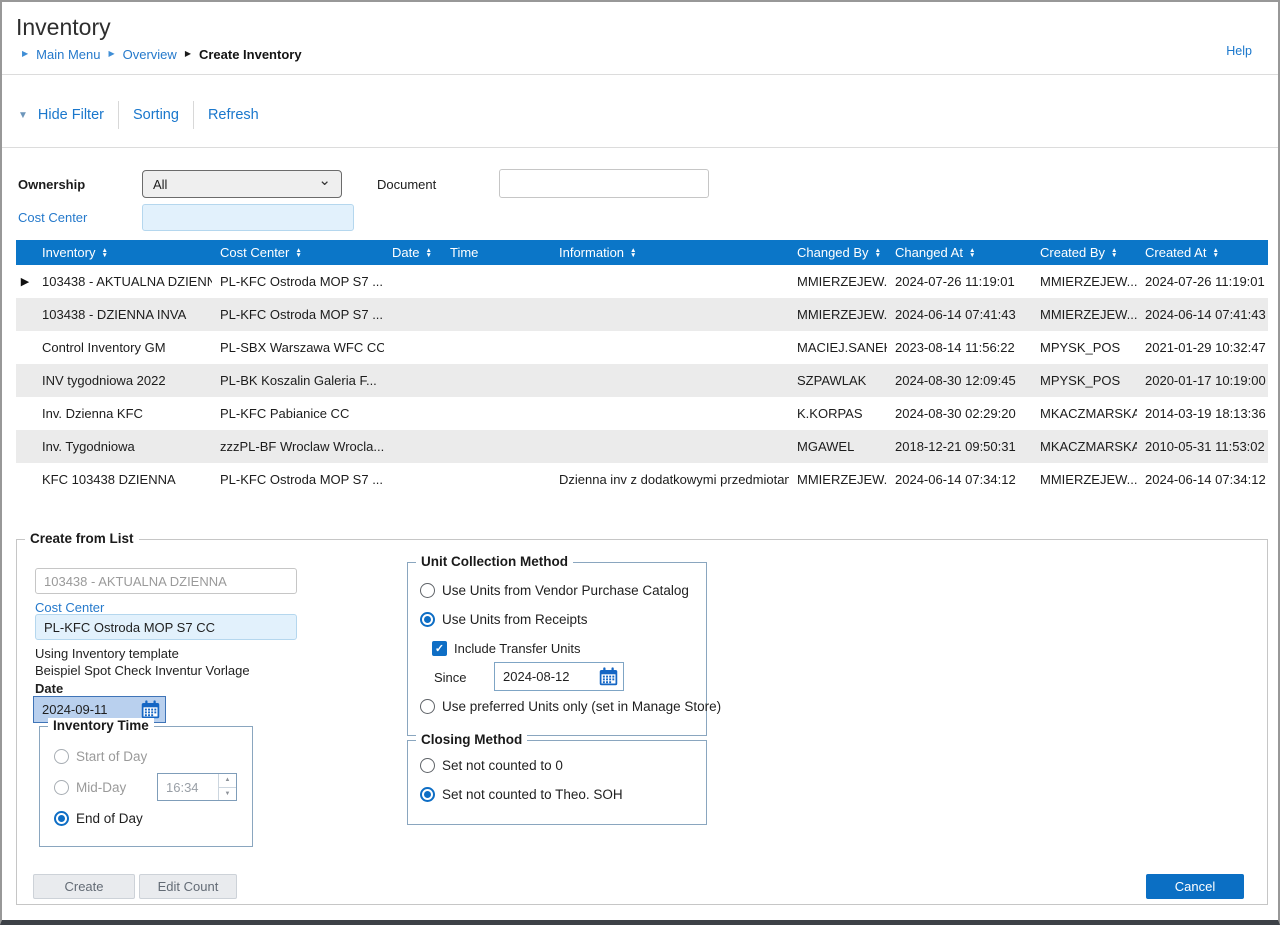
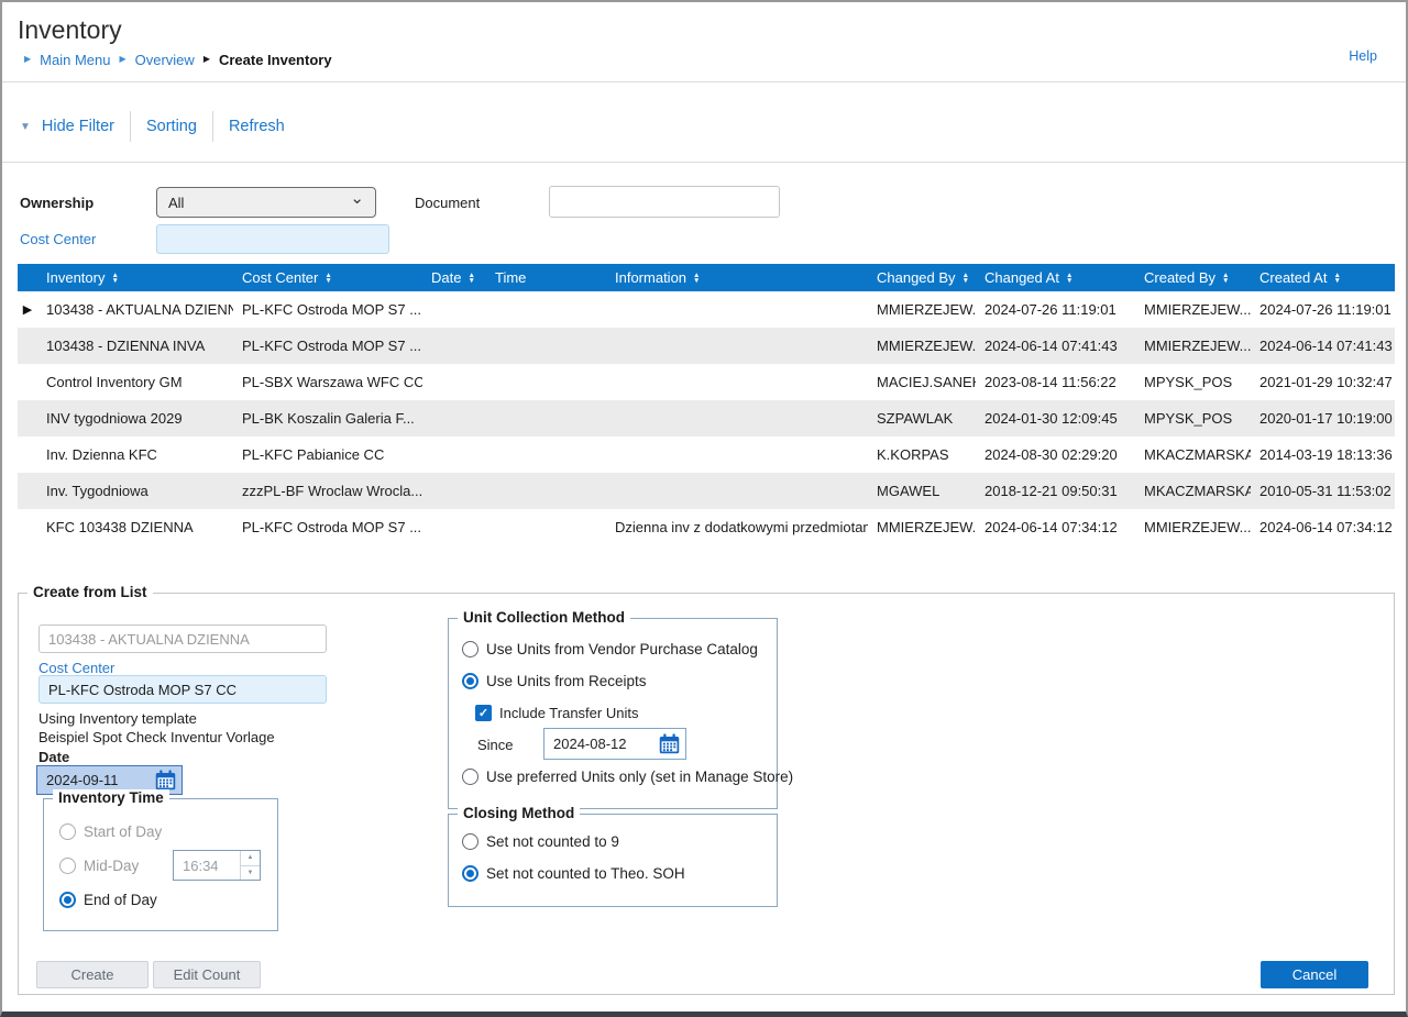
  Inventory
  Help
  ▶
  Main Menu
  ▶
  Overview
  ▶
  Create Inventory
  ▼
  Hide Filter
  Sorting
  Refresh
  Ownership
  All
  ⌄
  Document
  Cost Center
  Inventory
  Cost Center
  Date
  Time
  Information
  Changed By
  Changed At
  Created By
  Created At
  ▶
  103438 - AKTUALNA DZIENN
  PL-KFC Ostroda MOP S7 ...
  MMIERZEJEW.
  2024-07-26 11:19:01
  MMIERZEJEW...
  2024-07-26 11:19:01
  103438 - DZIENNA INVA
  PL-KFC Ostroda MOP S7 ...
  MMIERZEJEW.
  2024-06-14 07:41:43
  MMIERZEJEW...
  2024-06-14 07:41:43
  Control Inventory GM
  PL-SBX Warszawa WFC CC
  MACIEJ.SANE
  2023-08-14 11:56:22
  MPYSK_POS
  2021-01-29 10:32:47
- INV tygodniowa 2022
+ INV tygodniowa 2029
  PL-BK Koszalin Galeria F...
  SZPAWLAK
- 2024-08-30 12:09:45
+ 2024-01-30 12:09:45
  MPYSK_POS
  2020-01-17 10:19:00
  Inv. Dzienna KFC
  PL-KFC Pabianice CC
  K.KORPAS
  2024-08-30 02:29:20
  MKACZMARSKA
  2014-03-19 18:13:36
  Inv. Tygodniowa
  zzzPL-BF Wroclaw Wrocla...
  MGAWEL
  2018-12-21 09:50:31
  MKACZMARSKA
  2010-05-31 11:53:02
  KFC 103438 DZIENNA
  PL-KFC Ostroda MOP S7 ...
  Dzienna inv z dodatkowymi przedmiota
  MMIERZEJEW.
  2024-06-14 07:34:12
  MMIERZEJEW...
  2024-06-14 07:34:12
  Create from List
  103438 - AKTUALNA DZIENNA
  Cost Center
  PL-KFC Ostroda MOP S7 CC
  Using Inventory template
  Beispiel Spot Check Inventur Vorlage
  Date
  2024-09-11
  Inventory Time
  Start of Day
  Mid-Day
  16:34
  End of Day
  Unit Collection Method
  Use Units from Vendor Purchase Catalog
  Use Units from Receipts
  ✓
  Include Transfer Units
  Since
  2024-08-12
  Use preferred Units only (set in Manage Store)
  Closing Method
- Set not counted to 0
+ Set not counted to 9
  Set not counted to Theo. SOH
  Create
  Edit Count
  Cancel
